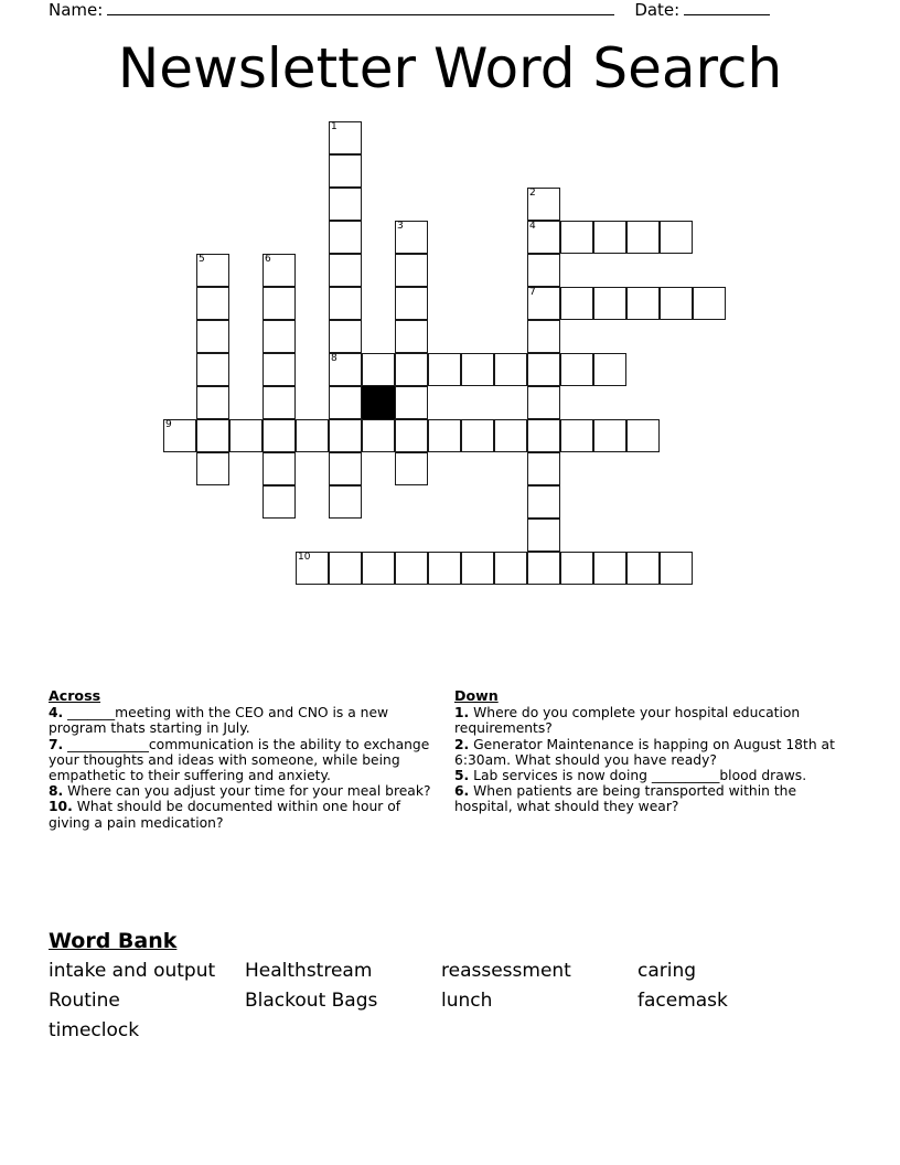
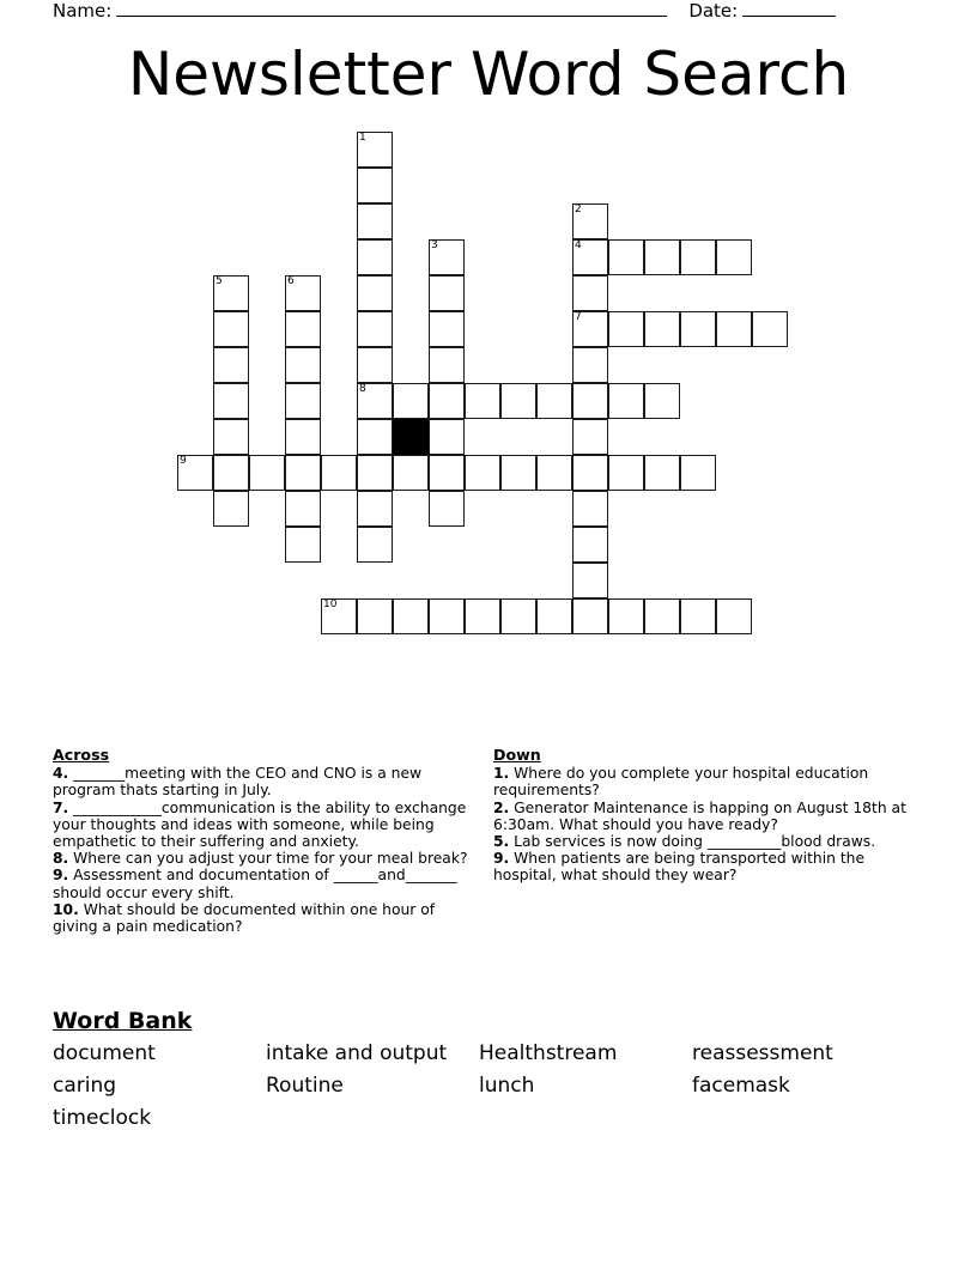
  Name:
  Date:
  Newsletter Word Search
  1
  3
  2
  4
  7
  5
  6
  8
  9
  10
  Across
  4. _______meeting with the CEO and CNO is a new program thats starting in July.
  7. ____________communication is the ability to exchange your thoughts and ideas with someone, while being empathetic to their suffering and anxiety.
  8. Where can you adjust your time for your meal break?
+ 9. Assessment and documentation of ______and_______ should occur every shift.
  10. What should be documented within one hour of giving a pain medication?
  Down
  1. Where do you complete your hospital education requirements?
  2. Generator Maintenance is happing on August 18th at 6:30am. What should you have ready?
  5. Lab services is now doing __________blood draws.
- 6. When patients are being transported within the hospital, what should they wear?
+ 9. When patients are being transported within the hospital, what should they wear?
  Word Bank
+ document
  intake and output
  Healthstream
  reassessment
  caring
  Routine
- Blackout Bags
  lunch
  facemask
  timeclock
